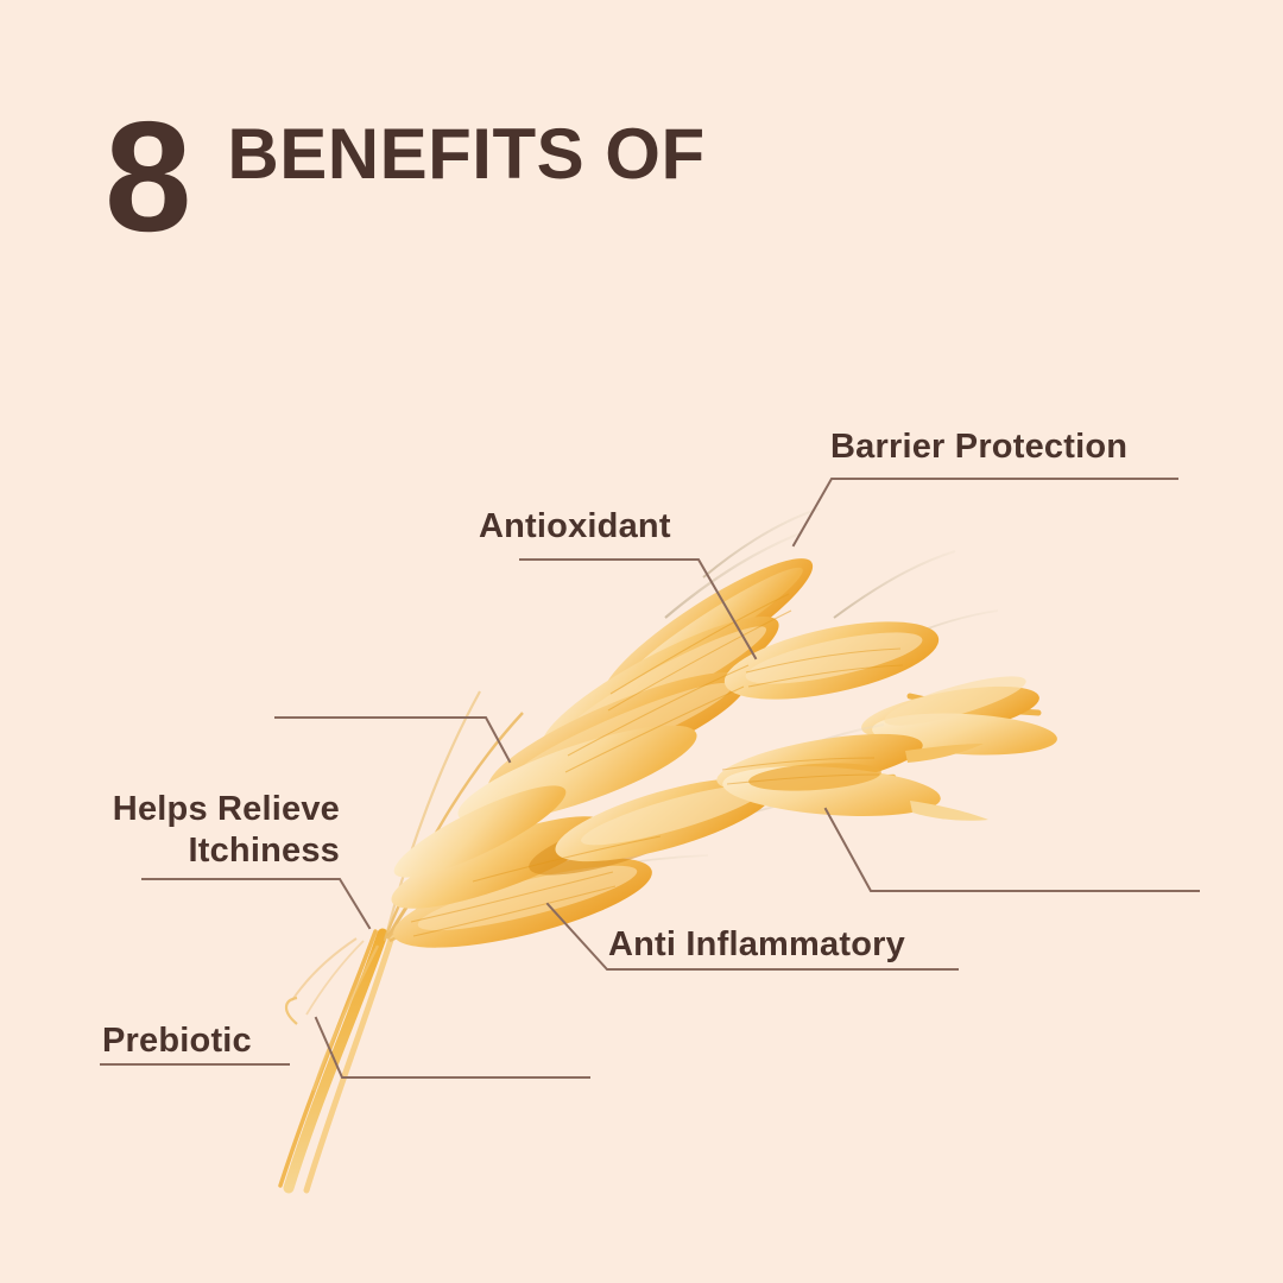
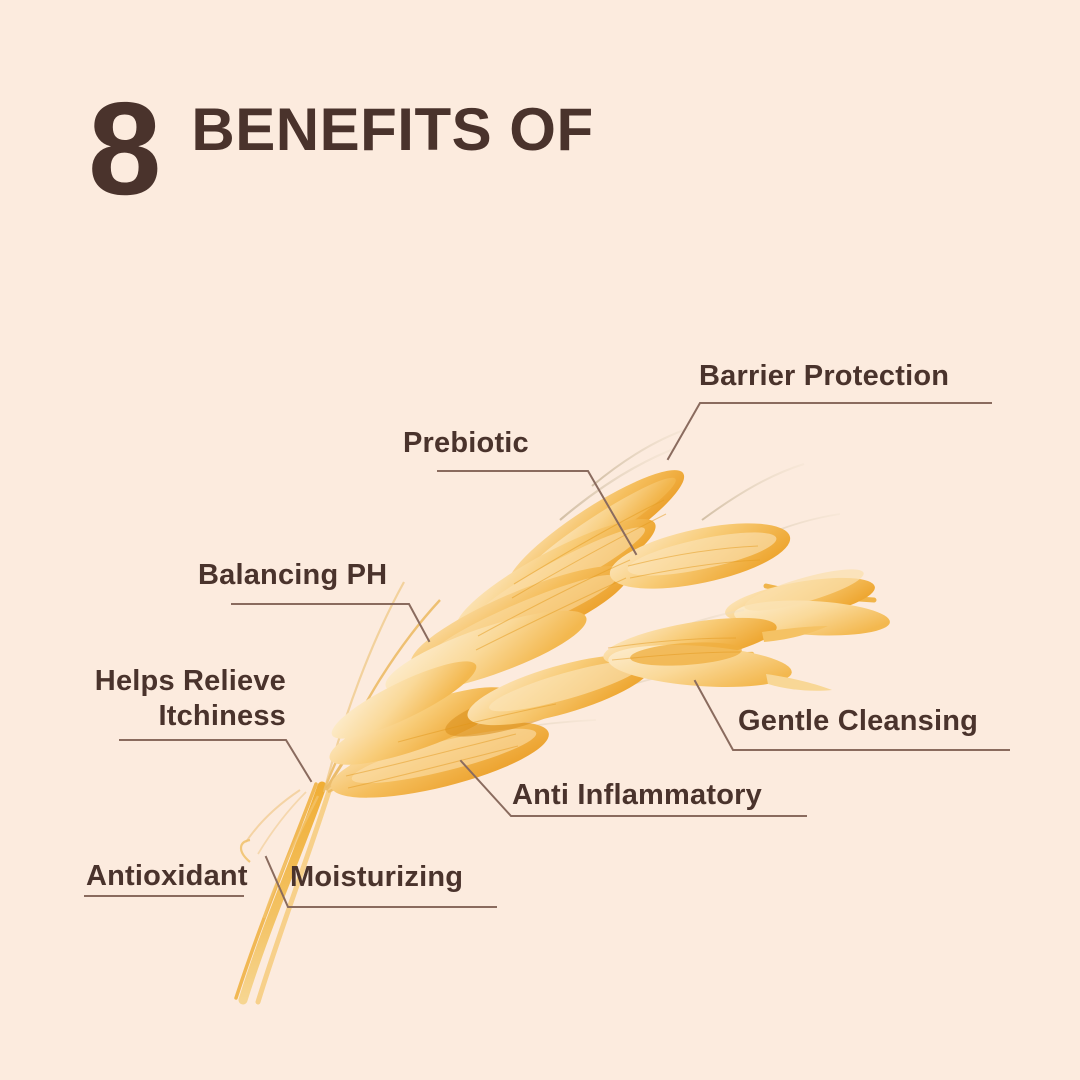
  8
  BENEFITS OF
  Barrier Protection
- Antioxidant
+ Prebiotic
+ Balancing PH
  Helps Relieve
  Itchiness
+ Gentle Cleansing
  Anti Inflammatory
- Prebiotic
+ Antioxidant
+ Moisturizing
